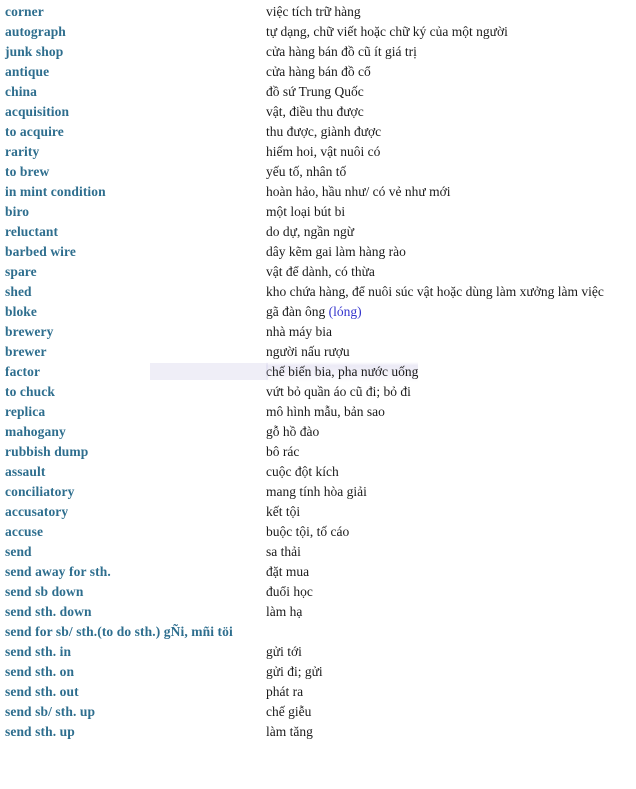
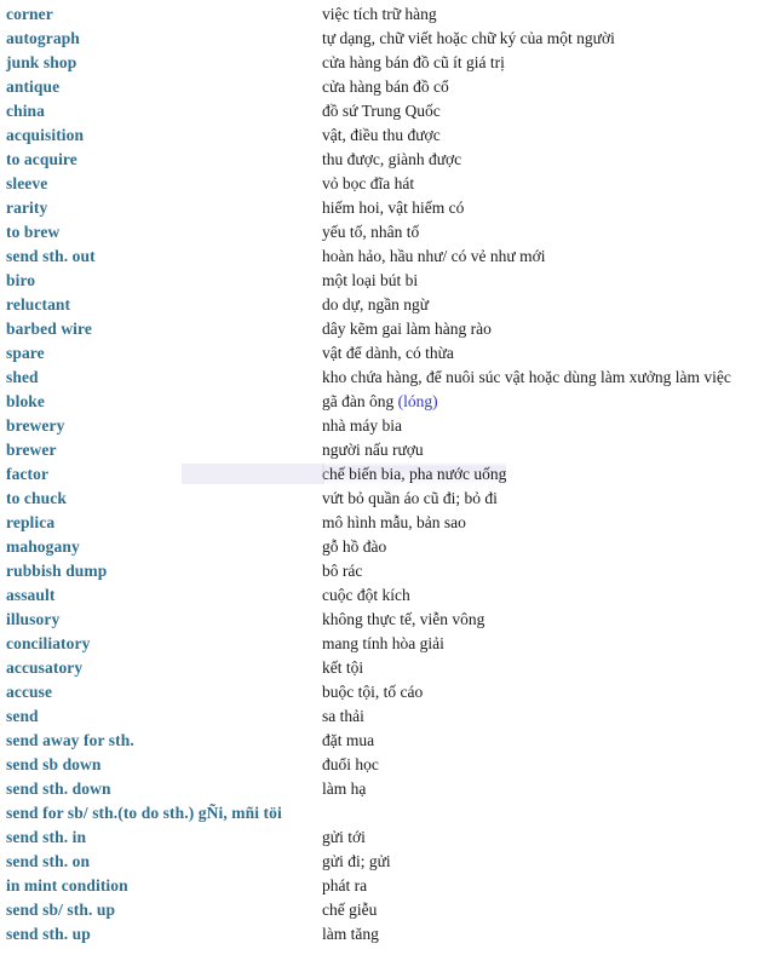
  corner
  việc tích trữ hàng
  autograph
  tự dạng, chữ viết hoặc chữ ký của một người
  junk shop
  cửa hàng bán đồ cũ ít giá trị
  antique
  cửa hàng bán đồ cổ
  china
  đồ sứ Trung Quốc
  acquisition
  vật, điều thu được
  to acquire
  thu được, giành được
+ sleeve
+ vỏ bọc đĩa hát
  rarity
- hiếm hoi, vật nuôi có
+ hiếm hoi, vật hiếm có
  to brew
  yếu tố, nhân tố
- in mint condition
+ send sth. out
  hoàn hảo, hầu như/ có vẻ như mới
  biro
  một loại bút bi
  reluctant
  do dự, ngần ngừ
  barbed wire
  dây kẽm gai làm hàng rào
  spare
  vật để dành, có thừa
  shed
  kho chứa hàng, để nuôi súc vật hoặc dùng làm xưởng làm việc
  bloke
  gã đàn ông (lóng)
  brewery
  nhà máy bia
  brewer
  người nấu rượu
  factor
  chế biến bia, pha nước uống
  to chuck
  vứt bỏ quần áo cũ đi; bỏ đi
  replica
  mô hình mẫu, bản sao
  mahogany
  gỗ hồ đào
  rubbish dump
  bô rác
  assault
  cuộc đột kích
+ illusory
+ không thực tế, viễn vông
  conciliatory
  mang tính hòa giải
  accusatory
  kết tội
  accuse
  buộc tội, tố cáo
  send
  sa thải
  send away for sth.
  đặt mua
  send sb down
  đuổi học
  send sth. down
  làm hạ
  send for sb/ sth.(to do sth.) gÑi, mñi töi
  send sth. in
  gửi tới
  send sth. on
  gửi đi; gửi
- send sth. out
+ in mint condition
  phát ra
  send sb/ sth. up
  chế giễu
  send sth. up
  làm tăng
